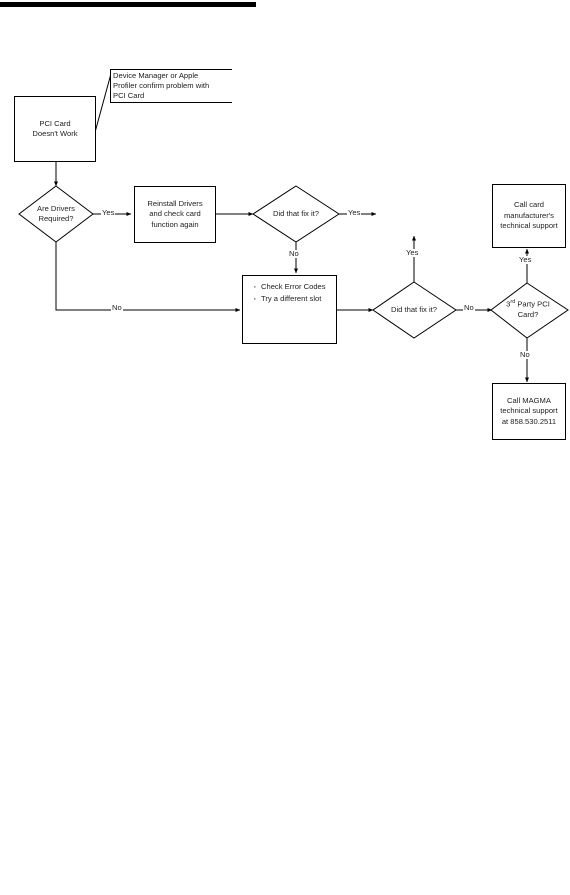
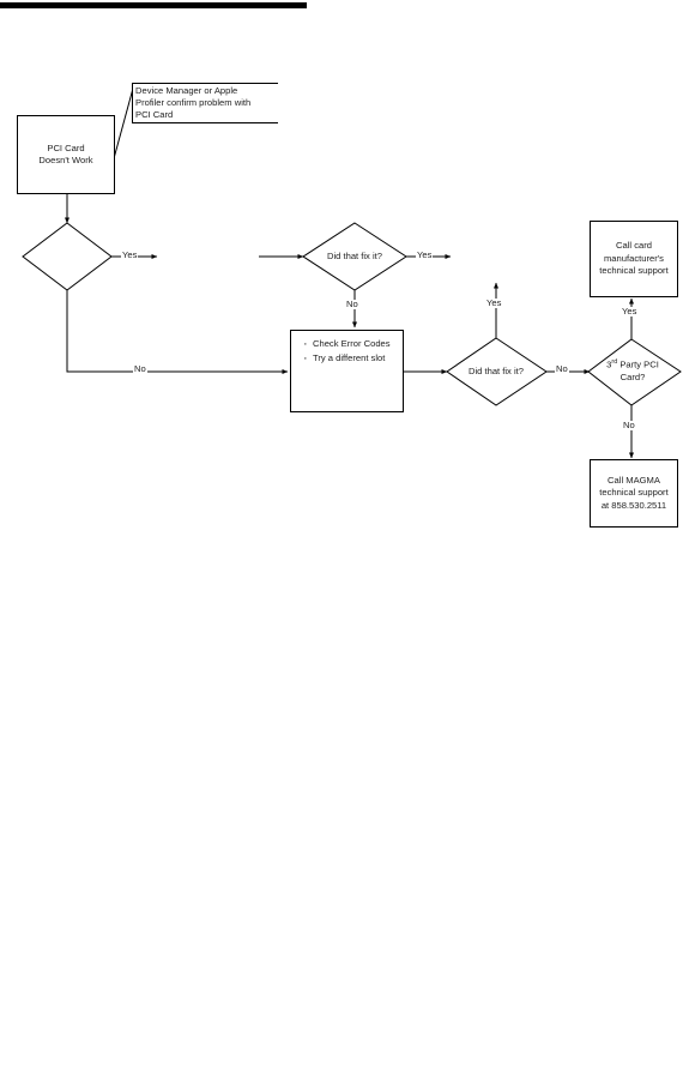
  PCI Card
  Doesn't Work
  Device Manager or Apple
  Profiler confirm problem with
  PCI Card
- Are Drivers
- Required?
- Reinstall Drivers
- and check card
- function again
  Did that fix it?
  Check Error Codes
  Try a different slot
  Did that fix it?
  3 Party PCI
  Card?
  Call card
  manufacturer's
  technical support
  Call MAGMA
  technical support
  at 858.530.2511
  Yes
  No
  Yes
  No
  Yes
  No
  Yes
  No
